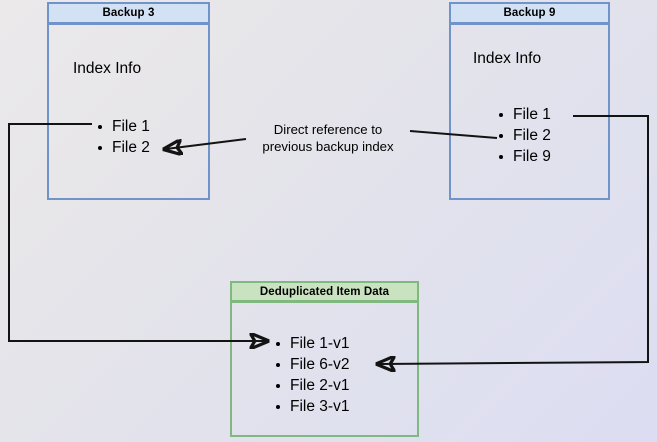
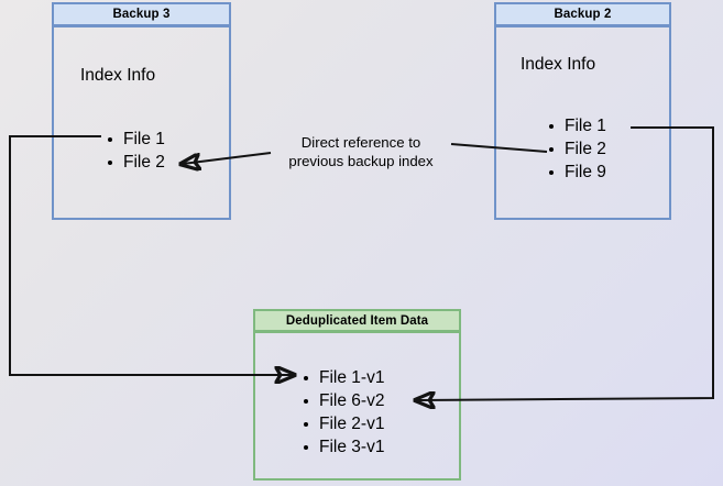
  Backup 3
  Index Info
  File 1
  File 2
- Backup 9
+ Backup 2
  Index Info
  File 1
  File 2
  File 9
  Deduplicated Item Data
  File 1-v1
  File 6-v2
  File 2-v1
  File 3-v1
  Direct reference to
  previous backup index
